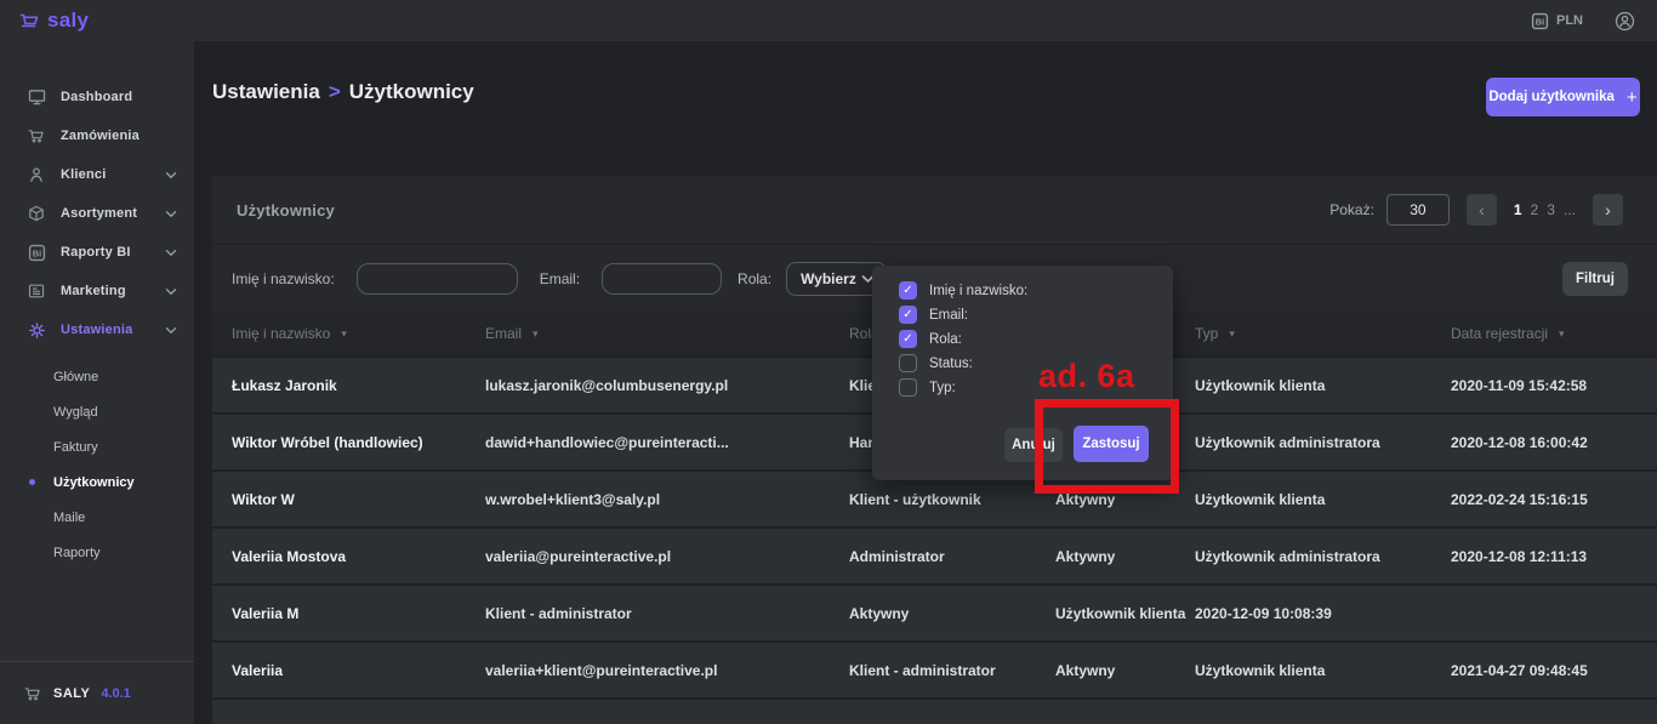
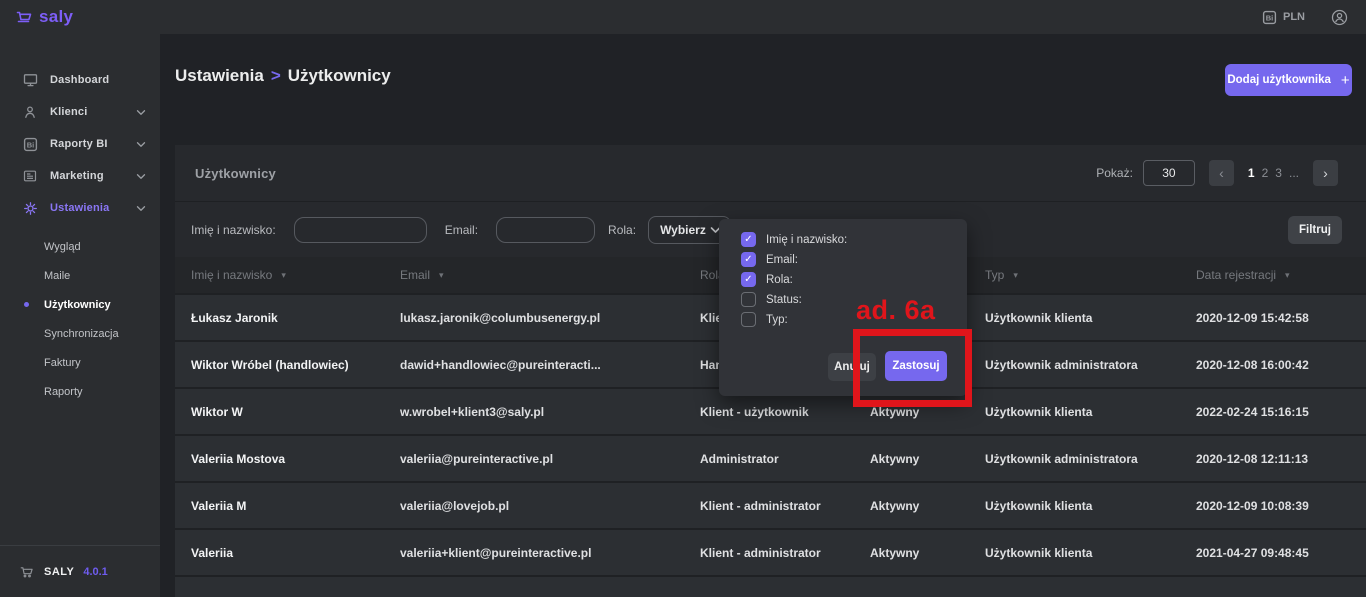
  saly
  Bi
  PLN
  Dashboard
- Zamówienia
  Klienci
- Asortyment
  Bi
  Raporty BI
  Marketing
  Ustawienia
- Główne
  Wygląd
- Faktury
+ Maile
  Użytkownicy
+ Synchronizacja
- Maile
+ Faktury
  Raporty
  SALY
  4.0.1
  Ustawienia > Użytkownicy
  Dodaj użytkownika
  +
  Użytkownicy
  Pokaż:
  30
  ‹
  1
  2
  3
  ...
  ›
  Imię i nazwisko:
  Email:
  Rola:
  Wybierz
  Filtruj
  Imię i nazwisko
  ▾
  Email
  ▾
  Rol
  Typ
  ▾
  Data rejestracji
  ▾
  Łukasz Jaronik
  lukasz.jaronik@columbusenergy.pl
  Użytkownik klienta
- 2020-11-09 15:42:58
+ 2020-12-09 15:42:58
  Wiktor Wróbel (handlowiec)
  dawid+handlowiec@pureinteracti...
  Użytkownik administratora
  2020-12-08 16:00:42
  Wiktor W
  w.wrobel+klient3@saly.pl
  Klient - użytkownik
  Aktywny
  Użytkownik klienta
  2022-02-24 15:16:15
  Valeriia Mostova
  valeriia@pureinteractive.pl
  Administrator
  Aktywny
  Użytkownik administratora
  2020-12-08 12:11:13
  Valeriia M
+ valeriia@lovejob.pl
  Klient - administrator
  Aktywny
  Użytkownik klienta
  2020-12-09 10:08:39
  Valeriia
  valeriia+klient@pureinteractive.pl
  Klient - administrator
  Aktywny
  Użytkownik klienta
  2021-04-27 09:48:45
  ✓
  Imię i nazwisko:
  ✓
  Email:
  ✓
  Rola:
  Status:
  Typ:
  Anuluj
  Zastosuj
  ad. 6a
